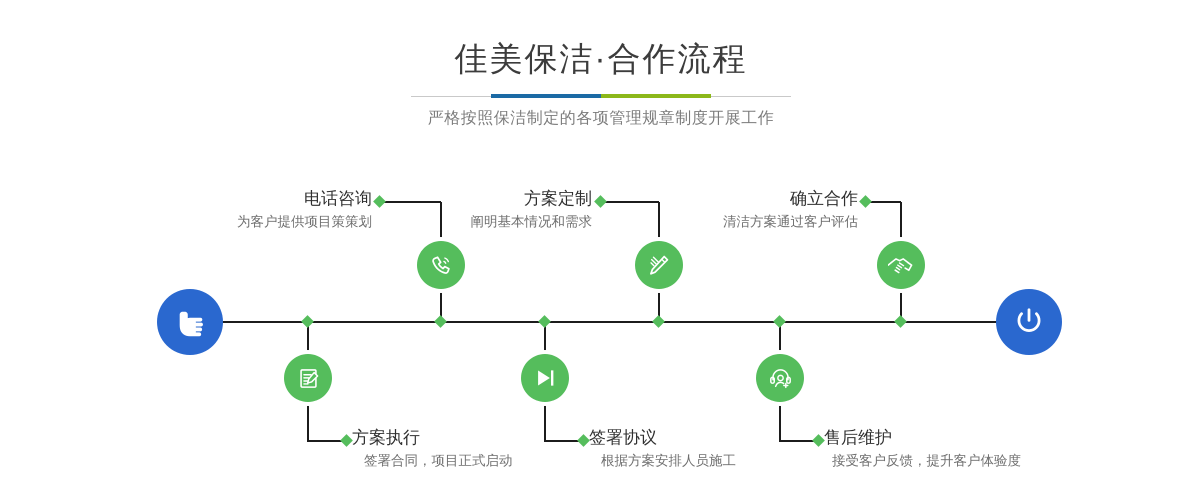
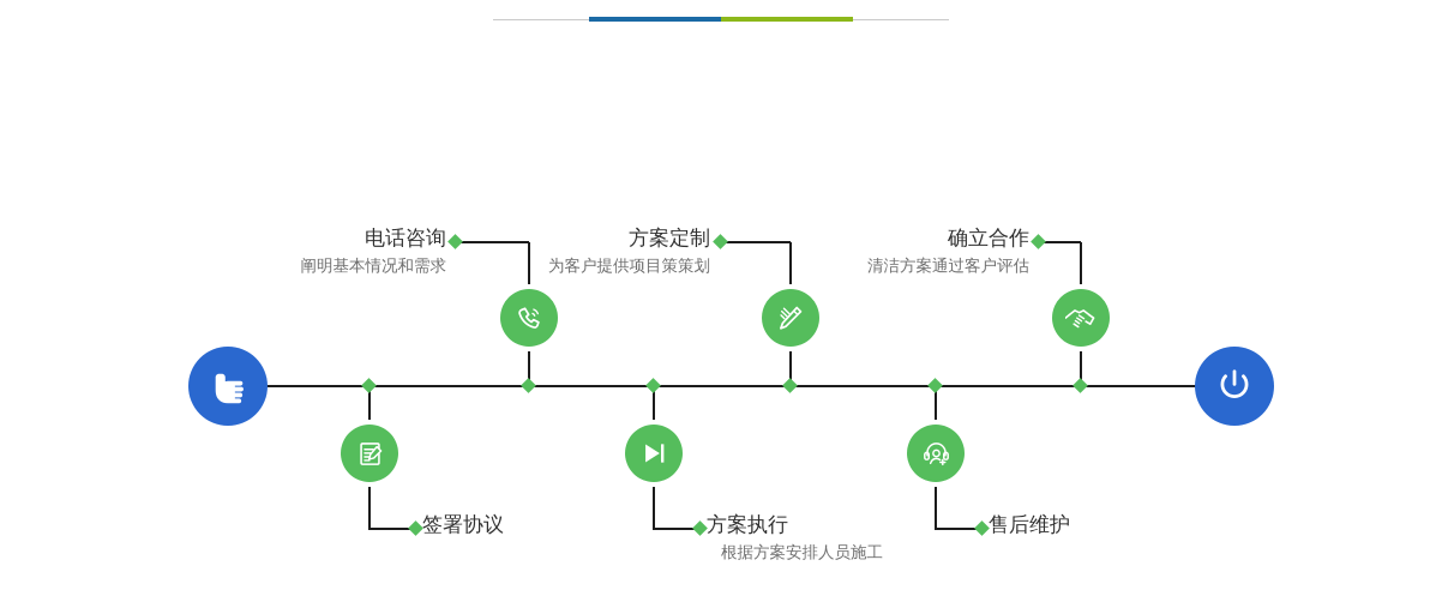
- 佳美保洁·合作流程
- 严格按照保洁制定的各项管理规章制度开展工作
  电话咨询
- 为客户提供项目策策划
+ 阐明基本情况和需求
  方案定制
- 阐明基本情况和需求
+ 为客户提供项目策策划
  确立合作
  清洁方案通过客户评估
- 方案执行
+ 签署协议
- 签署合同，项目正式启动
- 签署协议
+ 方案执行
  根据方案安排人员施工
  售后维护
- 接受客户反馈，提升客户体验度
